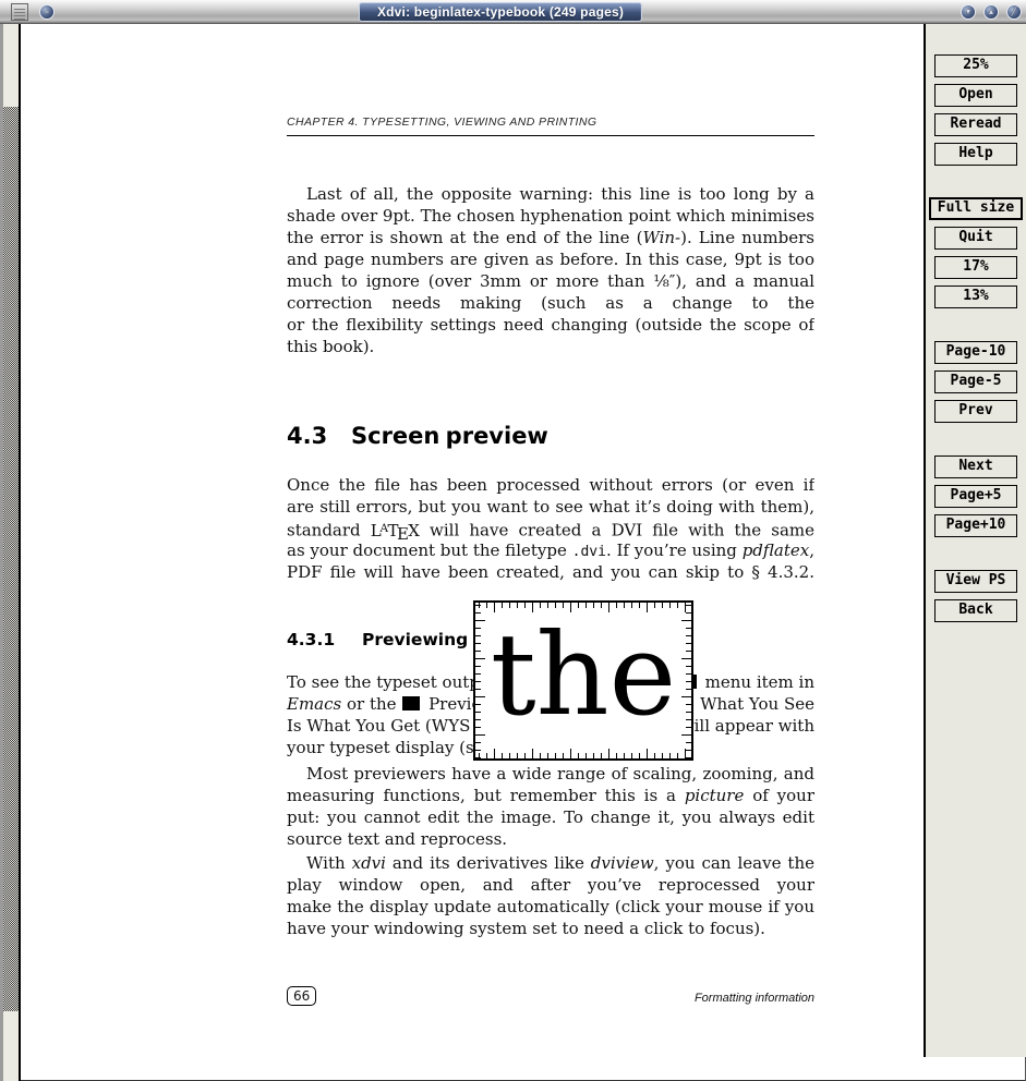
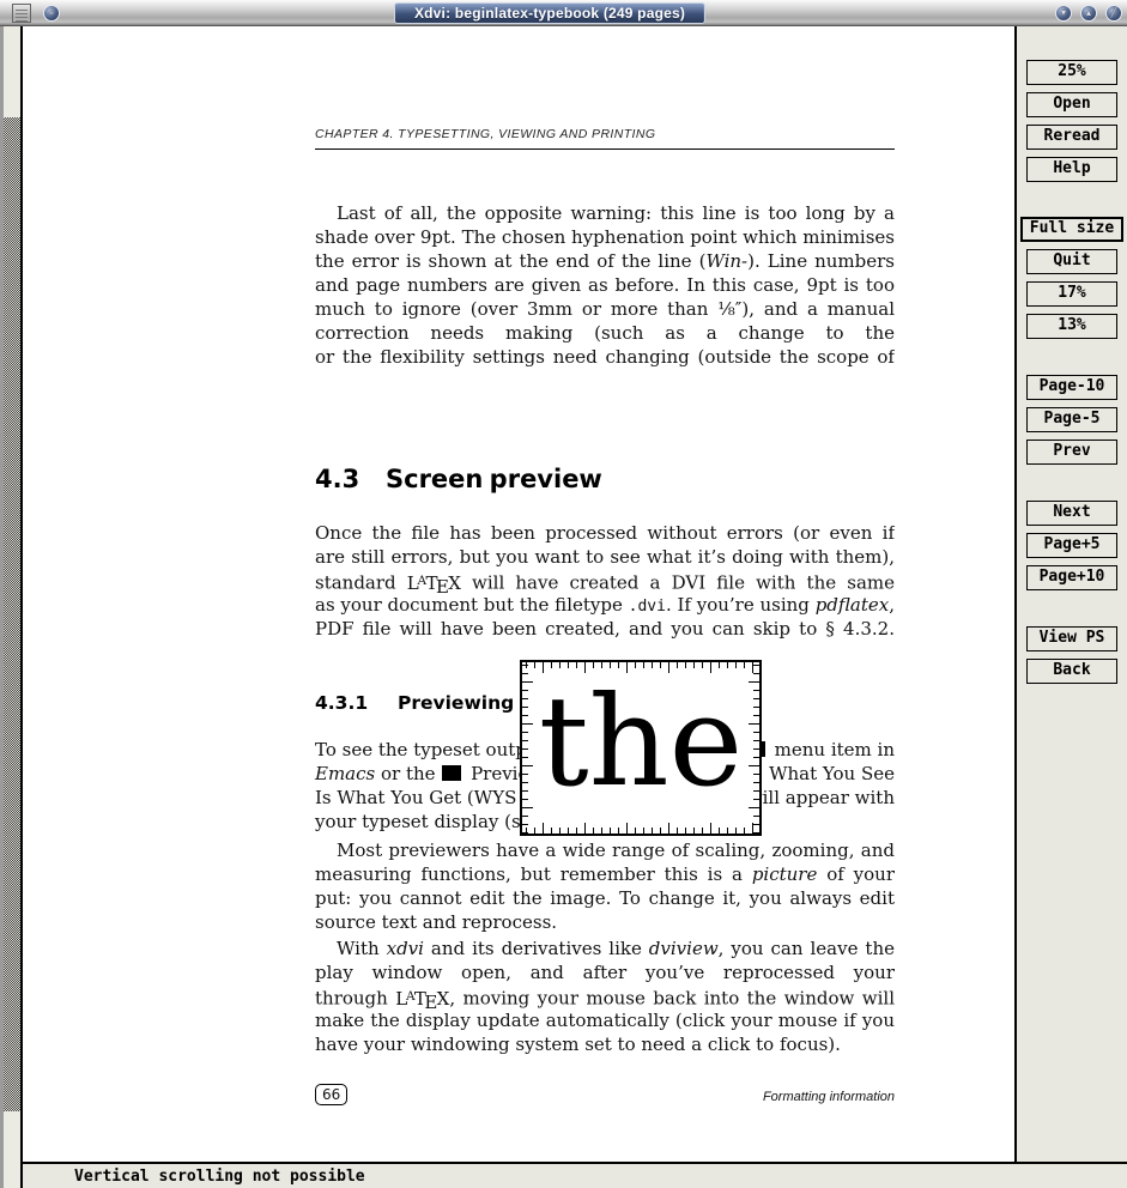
  –
  Xdvi: beginlatex-typebook (249 pages)
  ▾
  ▴
  ╱
  CHAPTER 4. TYPESETTING, VIEWING AND PRINTING
  Last of all, the opposite warning: this line is too long by a
  shade over 9pt. The chosen hyphenation point which minimises
  the error is shown at the end of the line (Win-). Line numbers
  and page numbers are given as before. In this case, 9pt is too
  much to ignore (over 3mm or more than ⅛″), and a manual
  correction needs making (such as a change to the
  or the flexibility settings need changing (outside the scope of
- this book).
  4.3 Screen preview
  Once the file has been processed without errors (or even if
  are still errors, but you want to see what it’s doing with them),
  standard LATEX will have created a DVI file with the same
  as your document but the filetype .dvi. If you’re using pdflatex,
  PDF file will have been created, and you can skip to § 4.3.2.
  4.3.1 Previewing
  To see the typeset out
  menu item in
  Emacs or the Previ
  What You See
  Is What You Get (WYS
  ill appear with
  your typeset display (s
  Most previewers have a wide range of scaling, zooming, and
  measuring functions, but remember this is a picture of your
  put: you cannot edit the image. To change it, you always edit
  source text and reprocess.
  With xdvi and its derivatives like dviview, you can leave the
  play window open, and after you’ve reprocessed your
+ through LATEX, moving your mouse back into the window will
  make the display update automatically (click your mouse if you
  have your windowing system set to need a click to focus).
  66
  Formatting information
  the
  25%
  Open
  Reread
  Help
  Full size
  Quit
  17%
  13%
  Page-10
  Page-5
  Prev
  Next
  Page+5
  Page+10
  View PS
  Back
+ Vertical scrolling not possible
